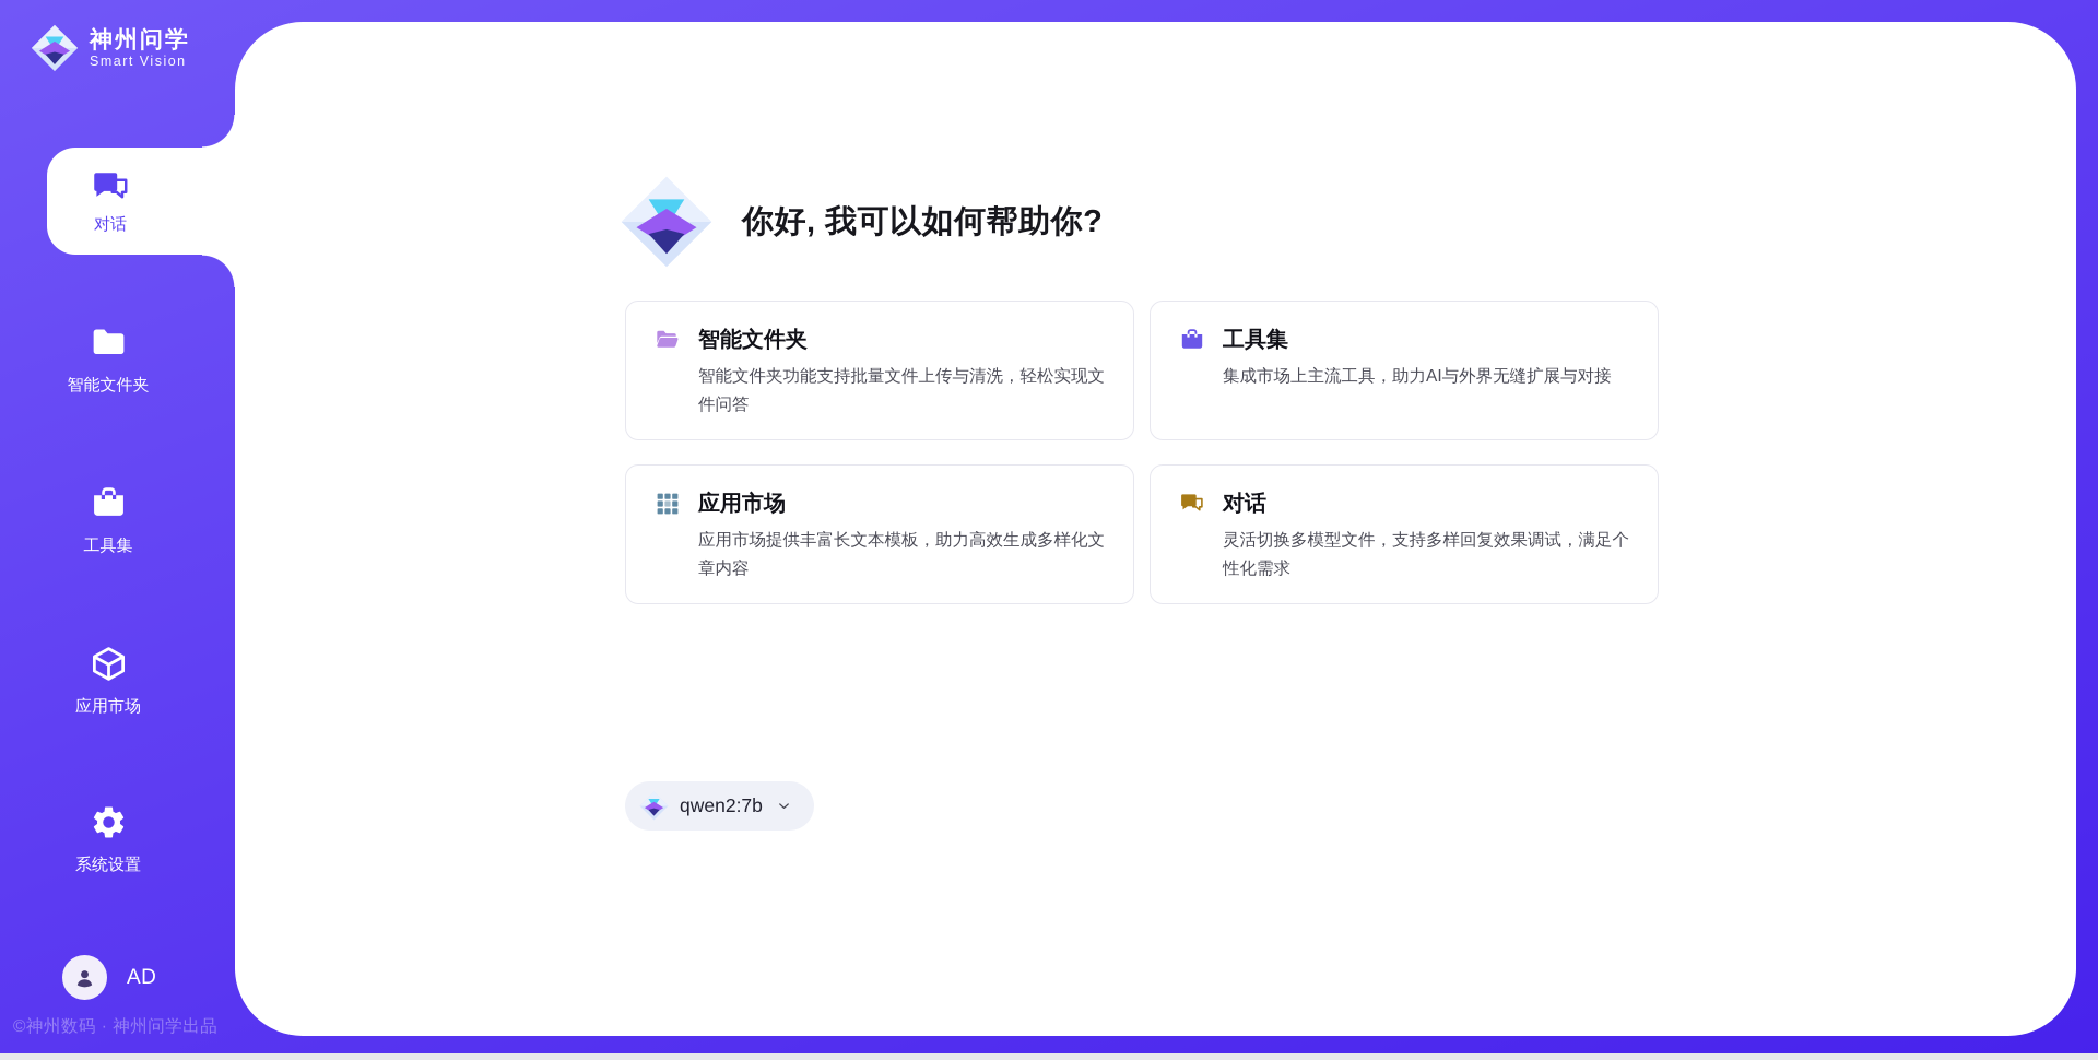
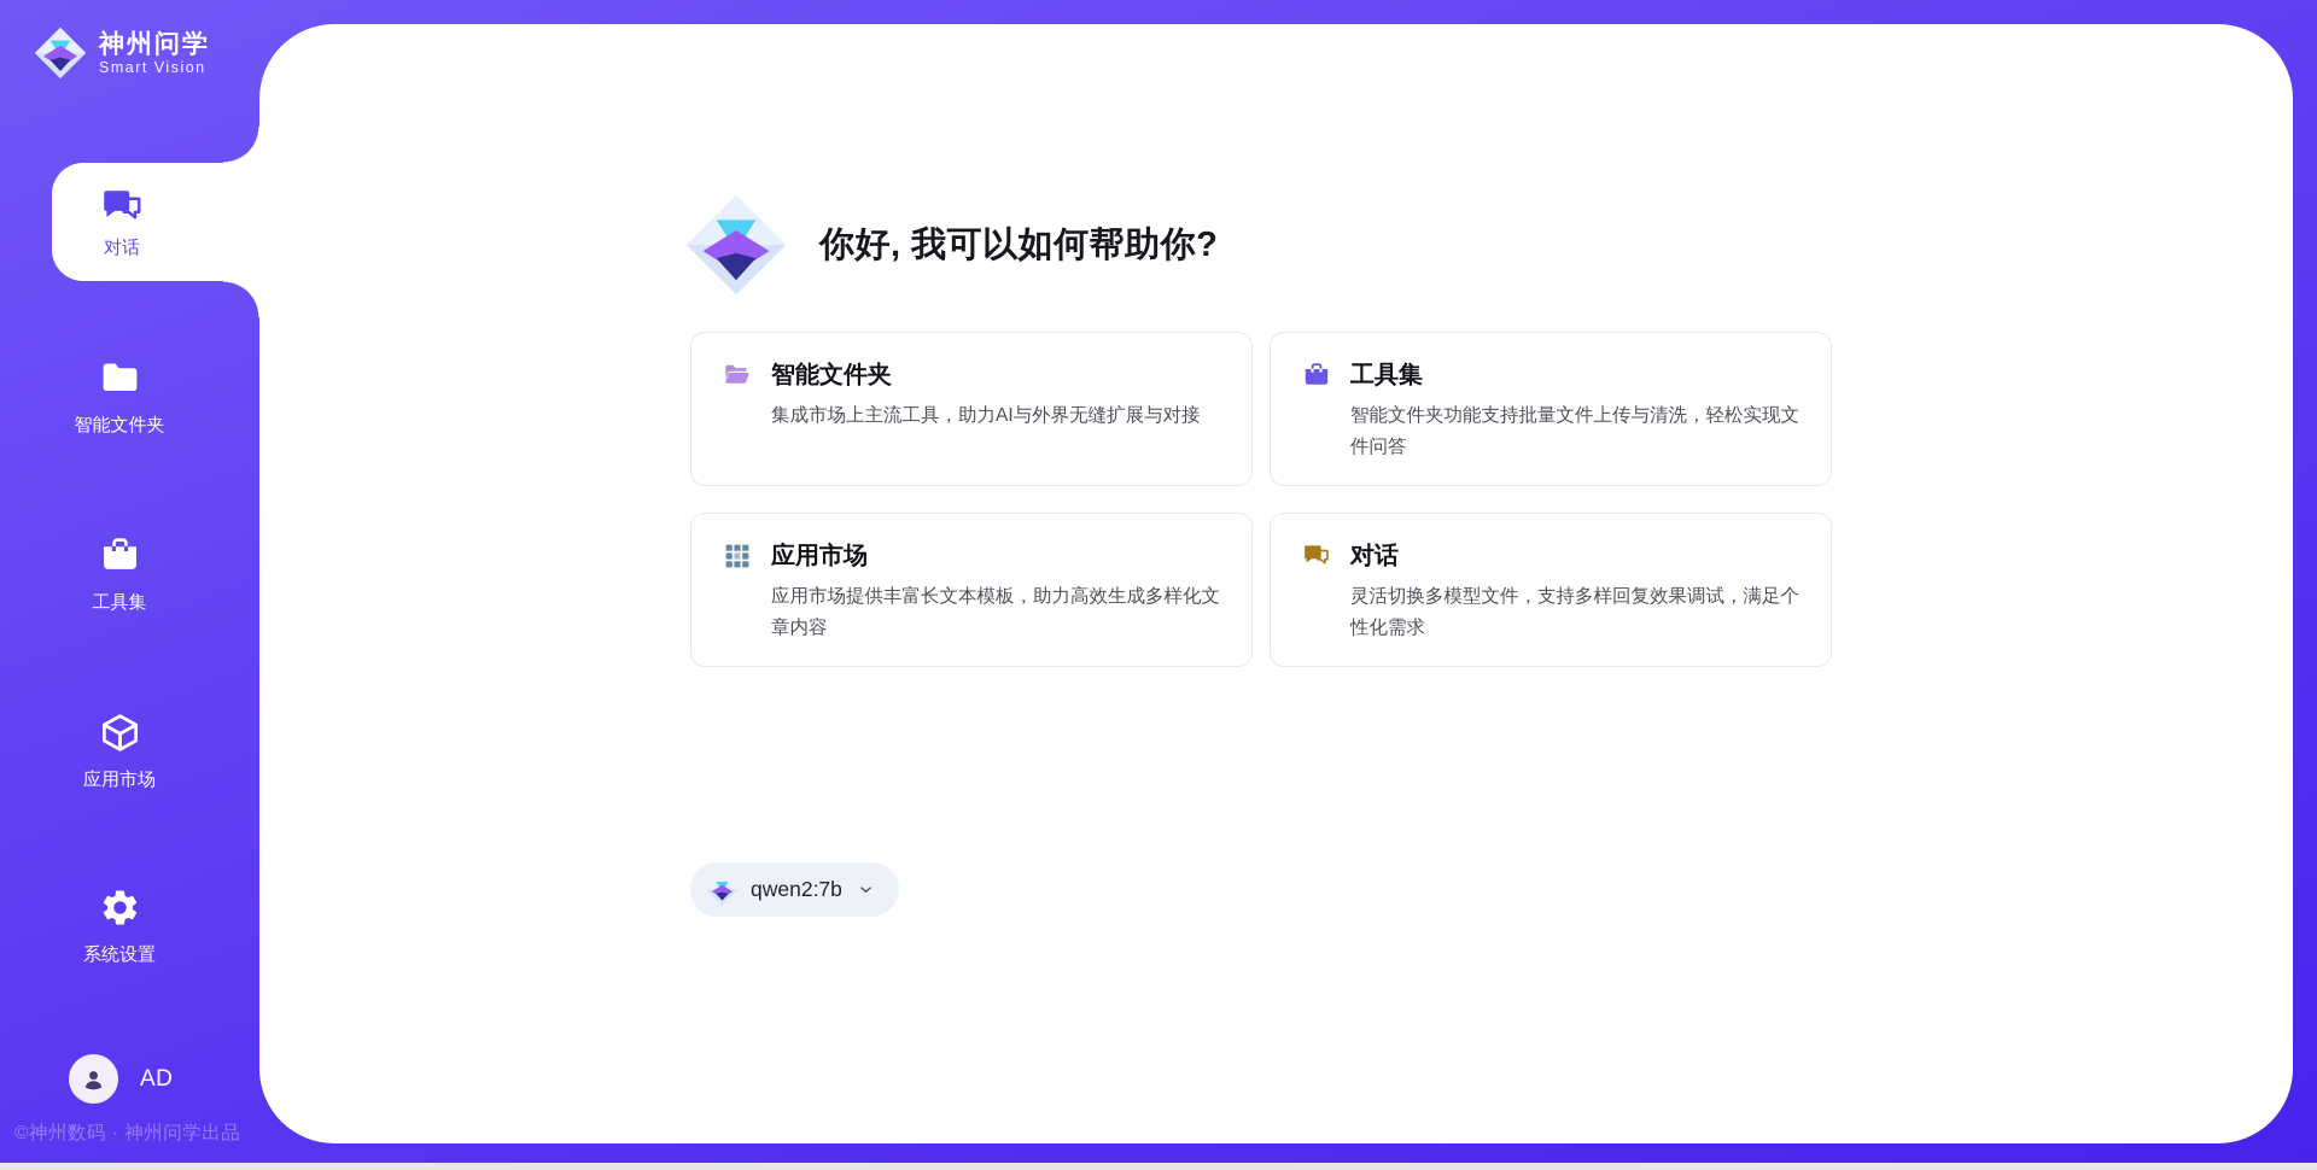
  神州问学
  Smart Vision
  对话
  智能文件夹
  工具集
  应用市场
  系统设置
  AD
  ©神州数码 · 神州问学出品
  你好, 我可以如何帮助你?
  智能文件夹
- 智能文件夹功能支持批量文件上传与清洗，轻松实现文件问答
+ 集成市场上主流工具，助力AI与外界无缝扩展与对接
  工具集
- 集成市场上主流工具，助力AI与外界无缝扩展与对接
+ 智能文件夹功能支持批量文件上传与清洗，轻松实现文件问答
  应用市场
  应用市场提供丰富长文本模板，助力高效生成多样化文章内容
  对话
  灵活切换多模型文件，支持多样回复效果调试，满足个性化需求
  qwen2:7b
